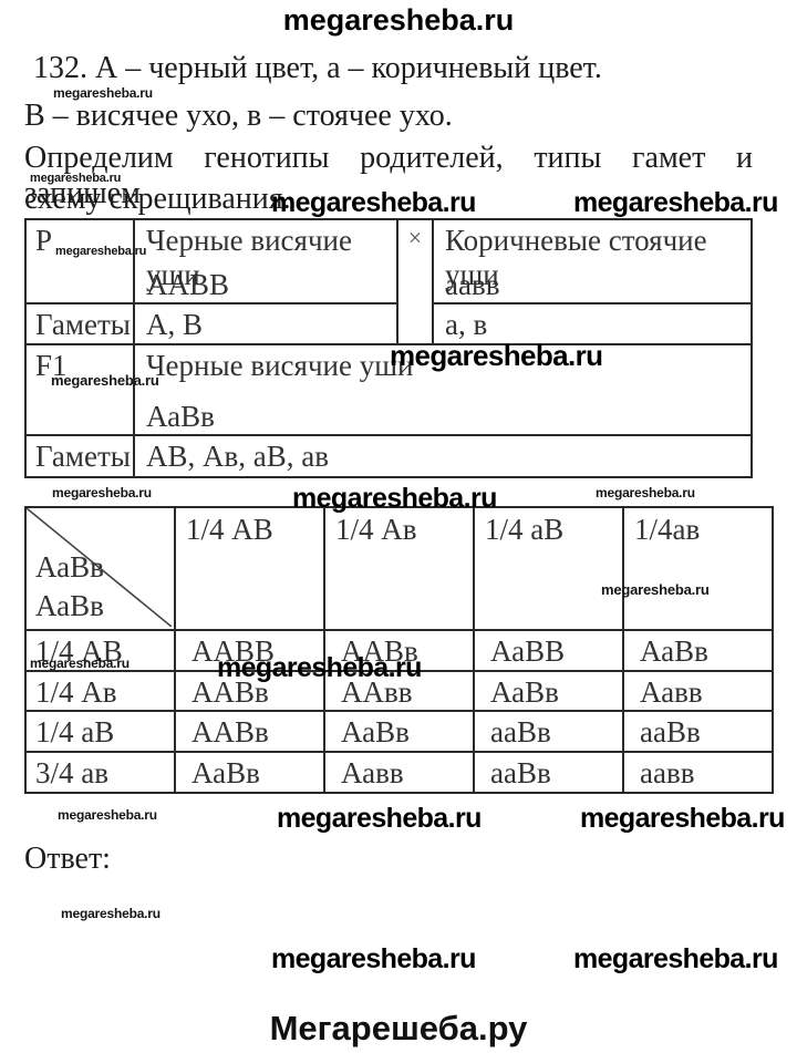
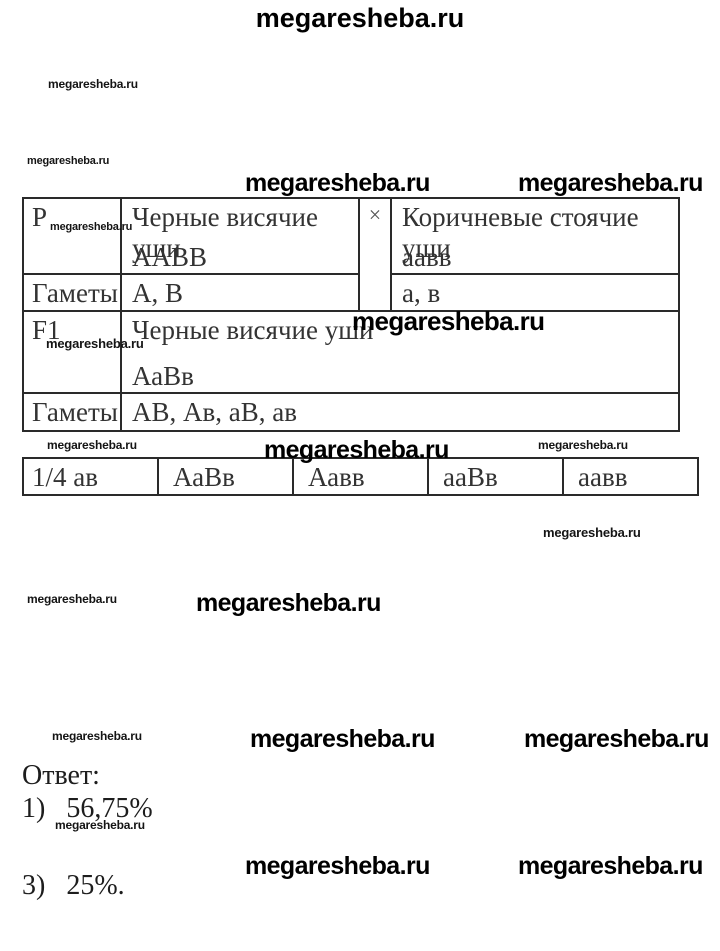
  megaresheba.ru
- 132. А – черный цвет, а – коричневый цвет.
  megaresheba.ru
- В – висячее ухо, в – стоячее ухо.
- Определим генотипы родителей, типы гамет и запишем
  megaresheba.ru
- схему скрещивания.
  megaresheba.ru
  megaresheba.ru
  P	Черные висячие уши ААВВ	×	Коричневые стоячие уши аавв
  Гаметы	А, В	а, в
  F1	Черные висячие уши АаВв
  Гаметы	АВ, Ав, аВ, ав
  megaresheba.ru
  megaresheba.ru
  megaresheba.ru
  megaresheba.ru
  megaresheba.ru
  megaresheba.ru
- АаВв АаВв	1/4 АВ	1/4 Ав	1/4 аВ	1/4ав
- 1/4 АВ	ААВВ	ААВв	АаВВ	АаВв
- 1/4 Ав	ААВв	ААвв	АаВв	Аавв
- 1/4 аВ	ААВв	АаВв	ааВв	ааВв
- 3/4 ав	АаВв	Аавв	ааВв	аавв
+ 1/4 ав	АаВв	Аавв	ааВв	аавв
  megaresheba.ru
  megaresheba.ru
  megaresheba.ru
  megaresheba.ru
  megaresheba.ru
  megaresheba.ru
  Ответ:
+ 1) 56,75%
  megaresheba.ru
+ 3) 25%.
  megaresheba.ru
  megaresheba.ru
- Мегарешеба.ру
